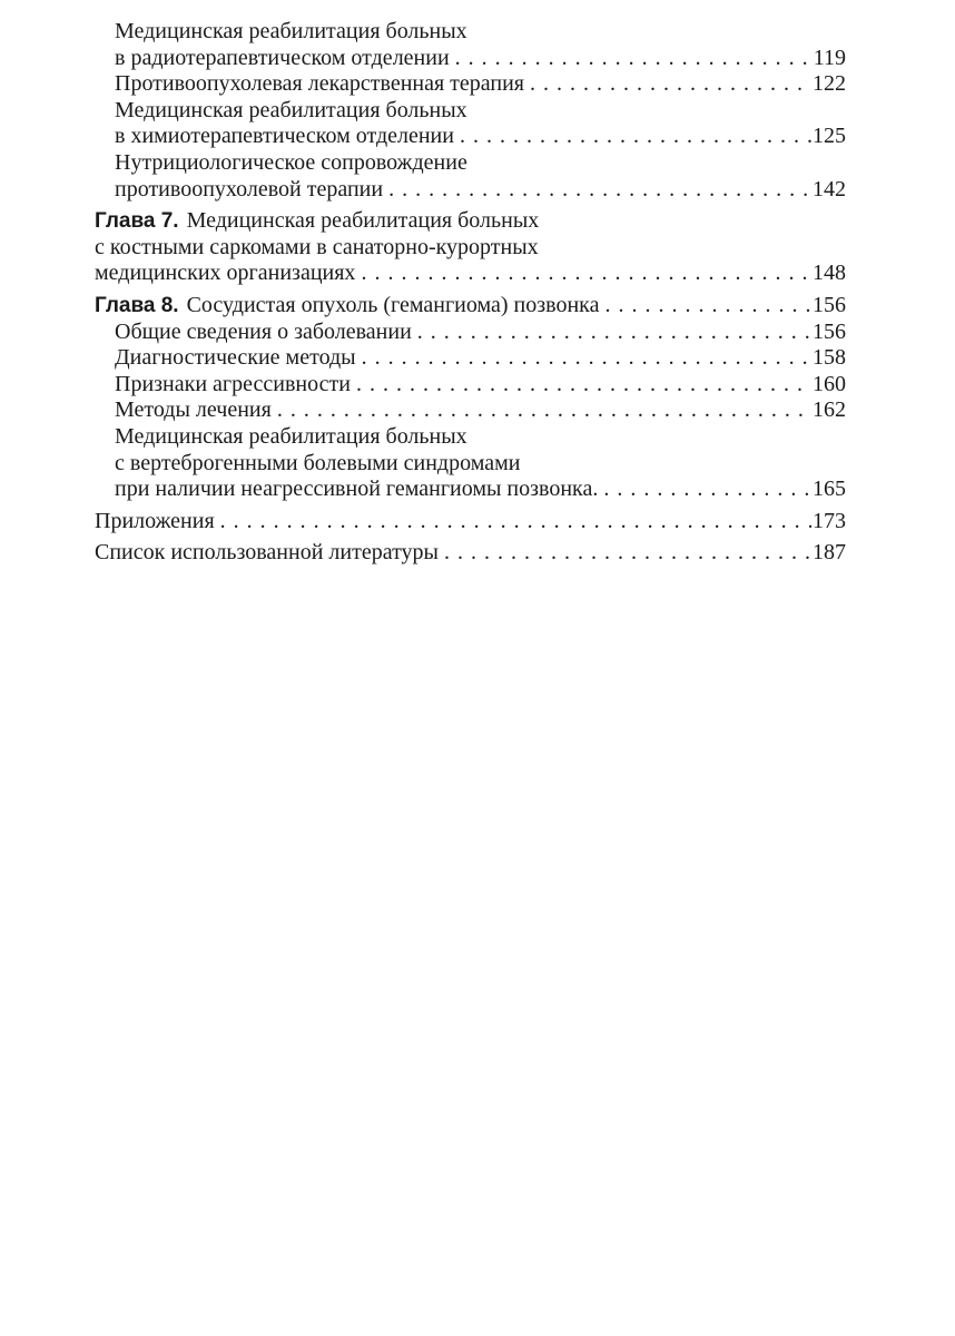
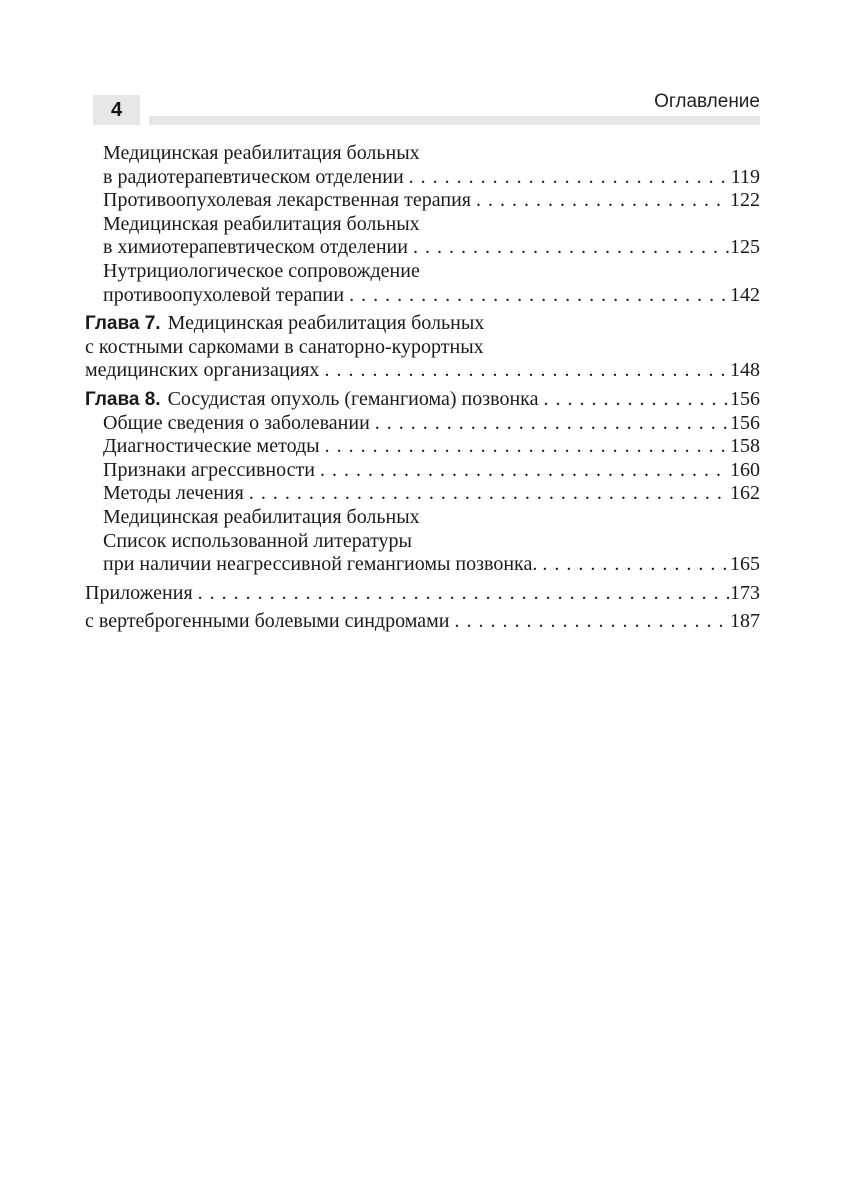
+ 4
+ Оглавление
  Медицинская реабилитация больных
  в радиотерапевтическом отделении
  119
  Противоопухолевая лекарственная терапия
  122
  Медицинская реабилитация больных
  в химиотерапевтическом отделении
  125
  Нутрициологическое сопровождение
  противоопухолевой терапии
  142
  Глава 7.
  Медицинская реабилитация больных
  с костными саркомами в санаторно-курортных
  медицинских организациях
  148
  Глава 8.
  Сосудистая опухоль (гемангиома) позвонка
  156
  Общие сведения о заболевании
  156
  Диагностические методы
  158
  Признаки агрессивности
  160
  Методы лечения
  162
  Медицинская реабилитация больных
- с вертеброгенными болевыми синдромами
+ Список использованной литературы
  при наличии неагрессивной гемангиомы позвонка.
  165
  Приложения
  173
- Список использованной литературы
+ с вертеброгенными болевыми синдромами
  187
